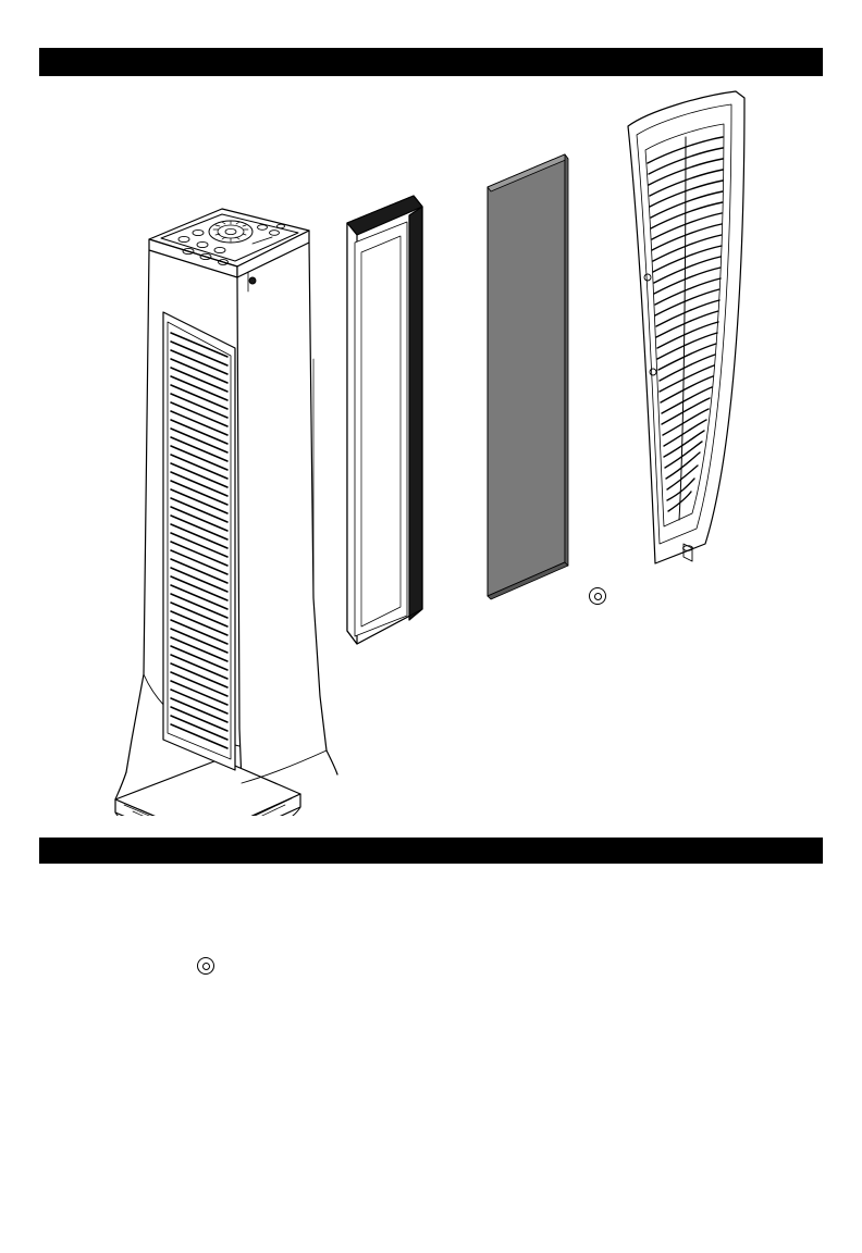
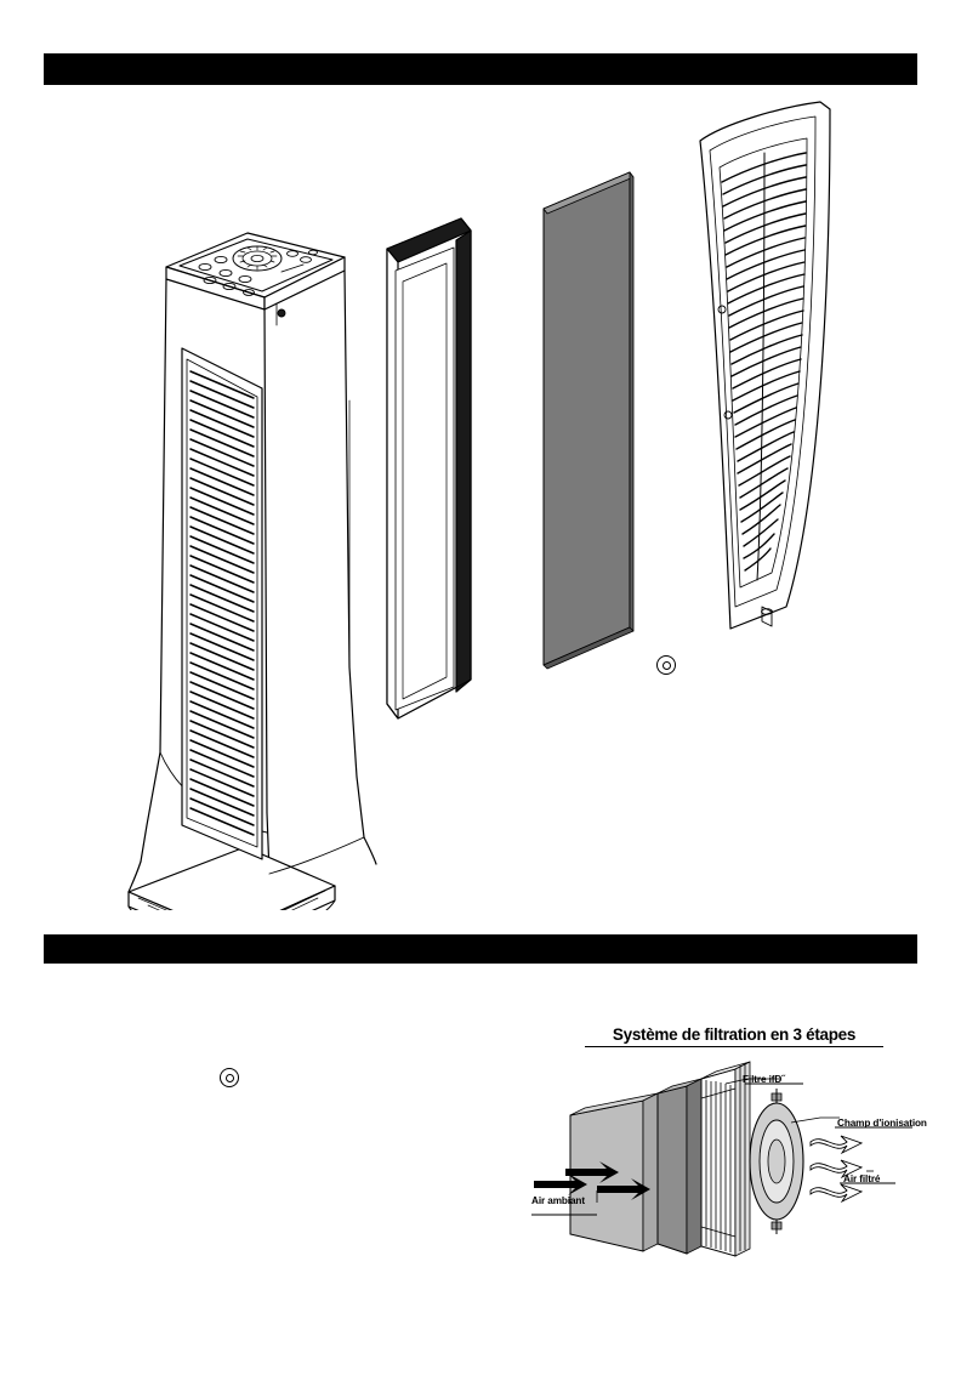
+ Système de filtration en 3 étapes
+ Filtre ifD˝
+ Champ d'ionisation
+ Air filtré
+ Air ambiant
